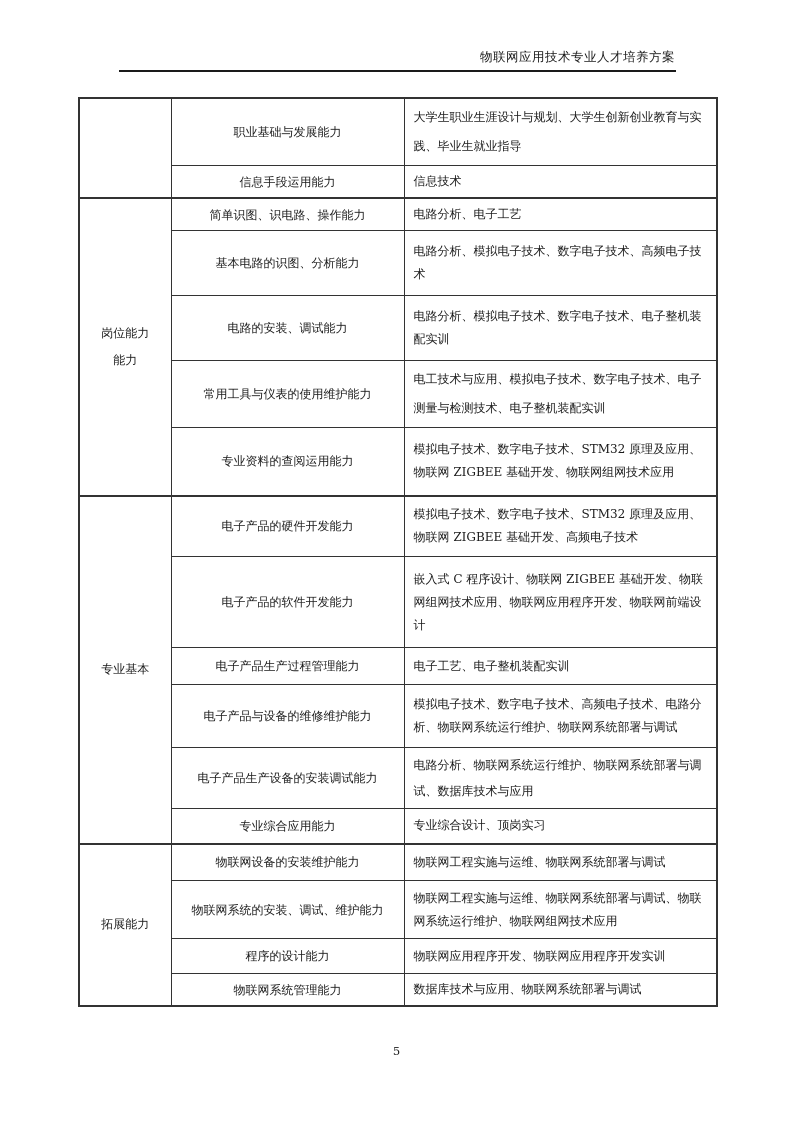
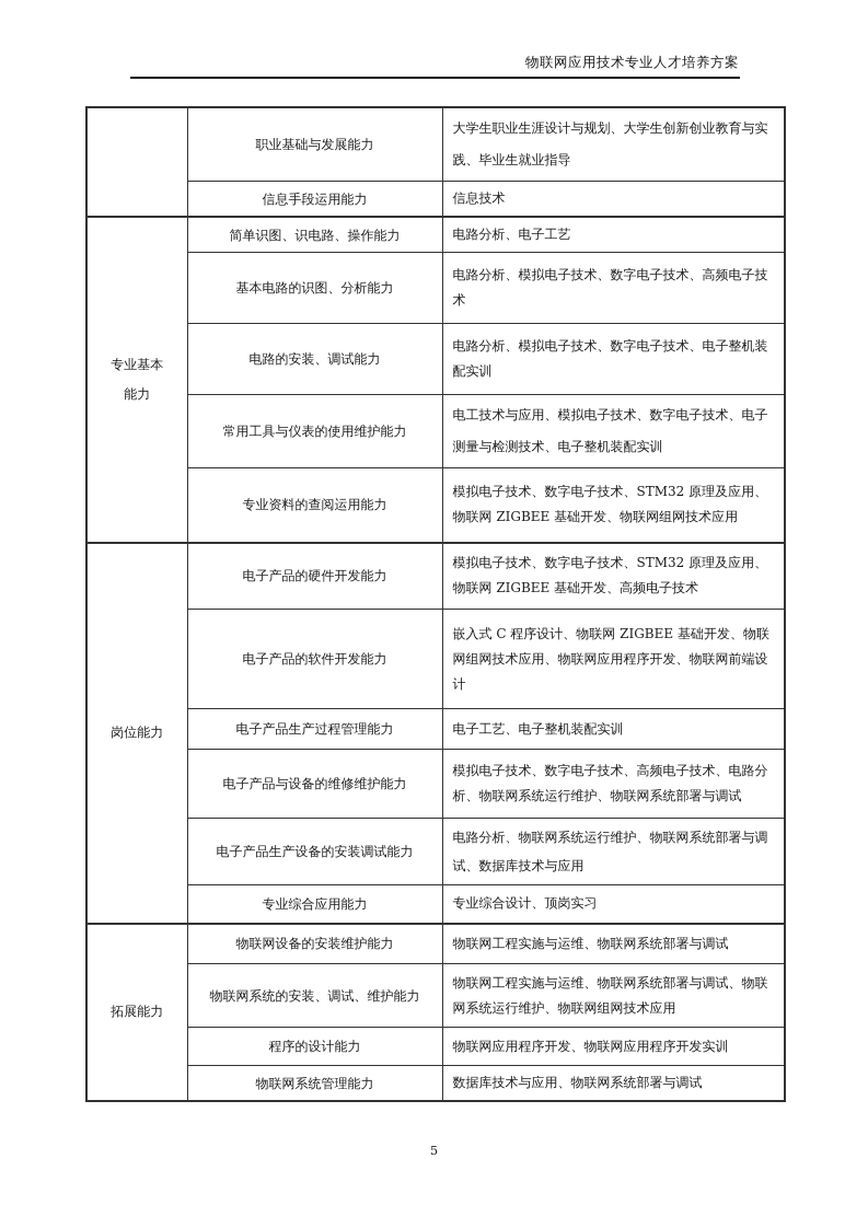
  物联网应用技术专业人才培养方案
  	职业基础与发展能力	大学生职业生涯设计与规划、大学生创新创业教育与实践、毕业生就业指导
  信息手段运用能力	信息技术
- 岗位能力能力	简单识图、识电路、操作能力	电路分析、电子工艺
+ 专业基本能力	简单识图、识电路、操作能力	电路分析、电子工艺
  基本电路的识图、分析能力	电路分析、模拟电子技术、数字电子技术、高频电子技术
  电路的安装、调试能力	电路分析、模拟电子技术、数字电子技术、电子整机装配实训
  常用工具与仪表的使用维护能力	电工技术与应用、模拟电子技术、数字电子技术、电子测量与检测技术、电子整机装配实训
  专业资料的查阅运用能力	模拟电子技术、数字电子技术、STM32 原理及应用、物联网 ZIGBEE 基础开发、物联网组网技术应用
- 专业基本	电子产品的硬件开发能力	模拟电子技术、数字电子技术、STM32 原理及应用、物联网 ZIGBEE 基础开发、高频电子技术
+ 岗位能力	电子产品的硬件开发能力	模拟电子技术、数字电子技术、STM32 原理及应用、物联网 ZIGBEE 基础开发、高频电子技术
  电子产品的软件开发能力	嵌入式 C 程序设计、物联网 ZIGBEE 基础开发、物联网组网技术应用、物联网应用程序开发、物联网前端设计
  电子产品生产过程管理能力	电子工艺、电子整机装配实训
  电子产品与设备的维修维护能力	模拟电子技术、数字电子技术、高频电子技术、电路分析、物联网系统运行维护、物联网系统部署与调试
  电子产品生产设备的安装调试能力	电路分析、物联网系统运行维护、物联网系统部署与调试、数据库技术与应用
  专业综合应用能力	专业综合设计、顶岗实习
  拓展能力	物联网设备的安装维护能力	物联网工程实施与运维、物联网系统部署与调试
  物联网系统的安装、调试、维护能力	物联网工程实施与运维、物联网系统部署与调试、物联网系统运行维护、物联网组网技术应用
  程序的设计能力	物联网应用程序开发、物联网应用程序开发实训
  物联网系统管理能力	数据库技术与应用、物联网系统部署与调试
  5
